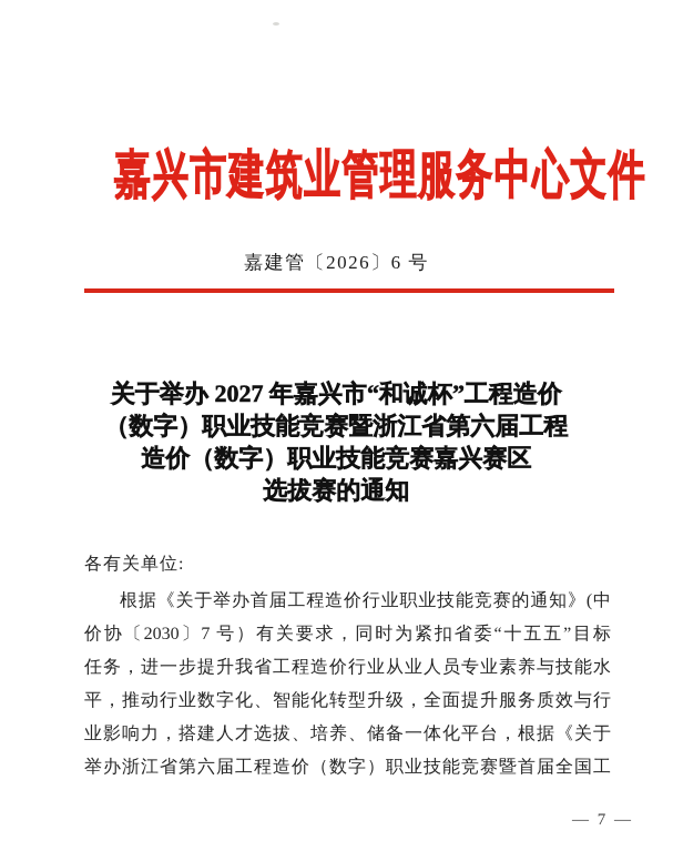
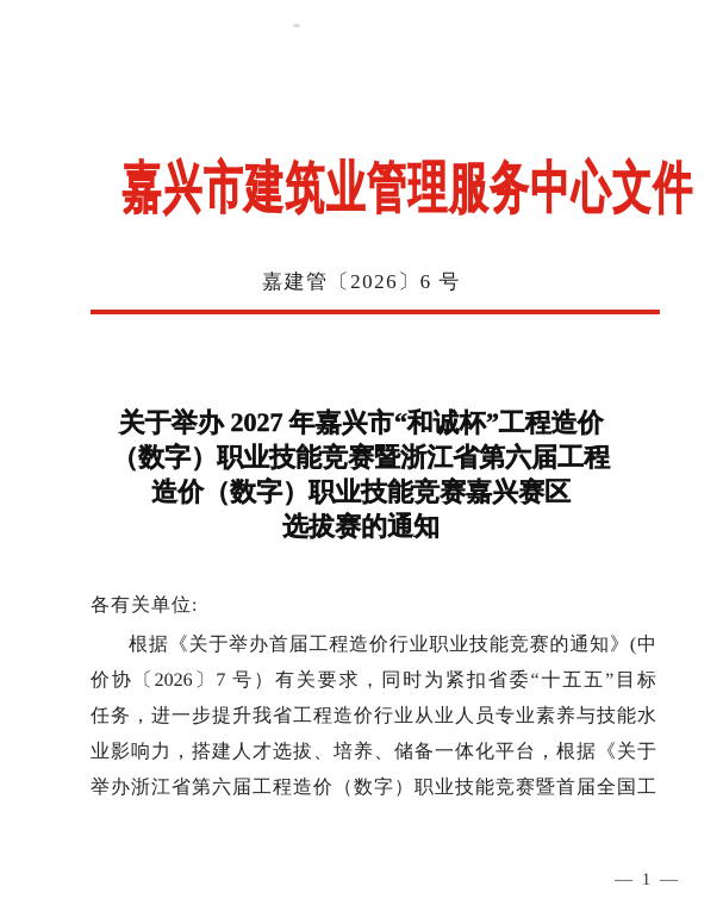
  嘉兴市建筑业管理服务中心文件
  嘉建管〔2026〕6 号
  关于举办 2027 年嘉兴市“和诚杯”工程造价
  （数字）职业技能竞赛暨浙江省第六届工程
  造价（数字）职业技能竞赛嘉兴赛区
  选拔赛的通知
  各有关单位:
  根据《关于举办首届工程造价行业职业技能竞赛的通知》(中
- 价协〔2030〕7 号）有关要求，同时为紧扣省委“十五五”目标
+ 价协〔2026〕7 号）有关要求，同时为紧扣省委“十五五”目标
  任务，进一步提升我省工程造价行业从业人员专业素养与技能水
- 平，推动行业数字化、智能化转型升级，全面提升服务质效与行
  业影响力，搭建人才选拔、培养、储备一体化平台，根据《关于
  举办浙江省第六届工程造价（数字）职业技能竞赛暨首届全国工
- — 7 —
+ — 1 —
